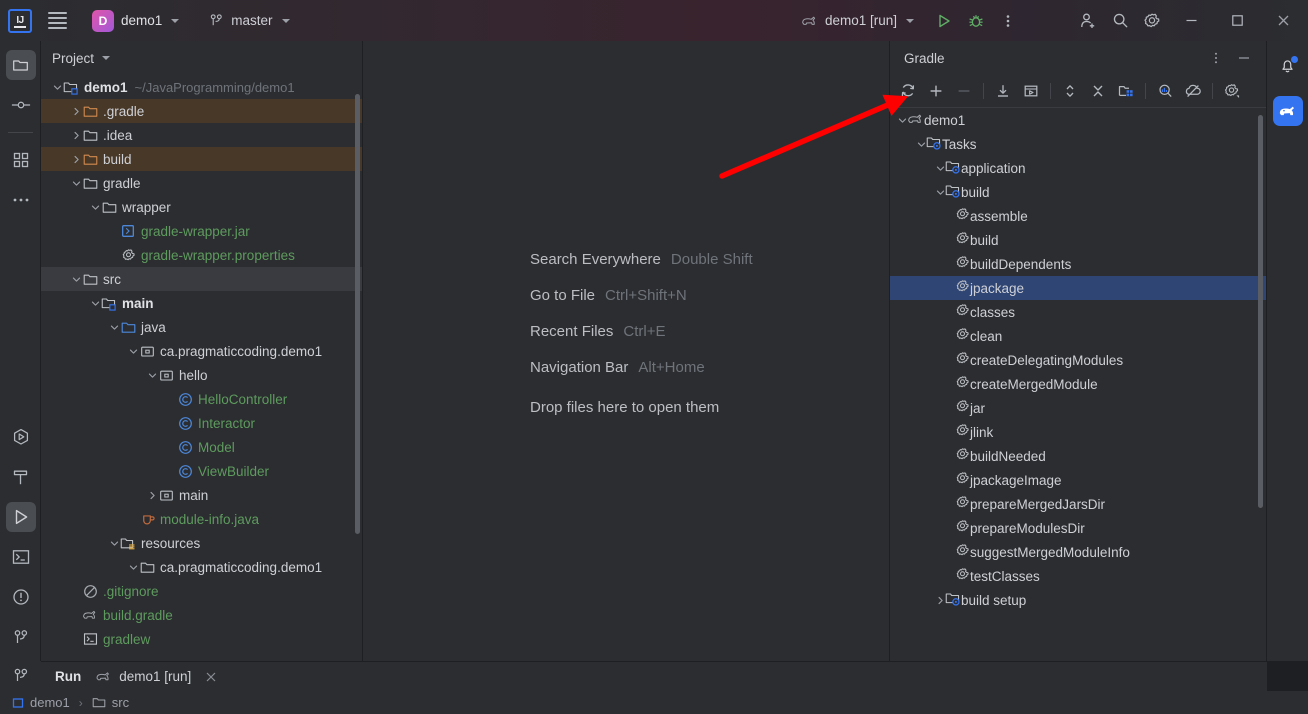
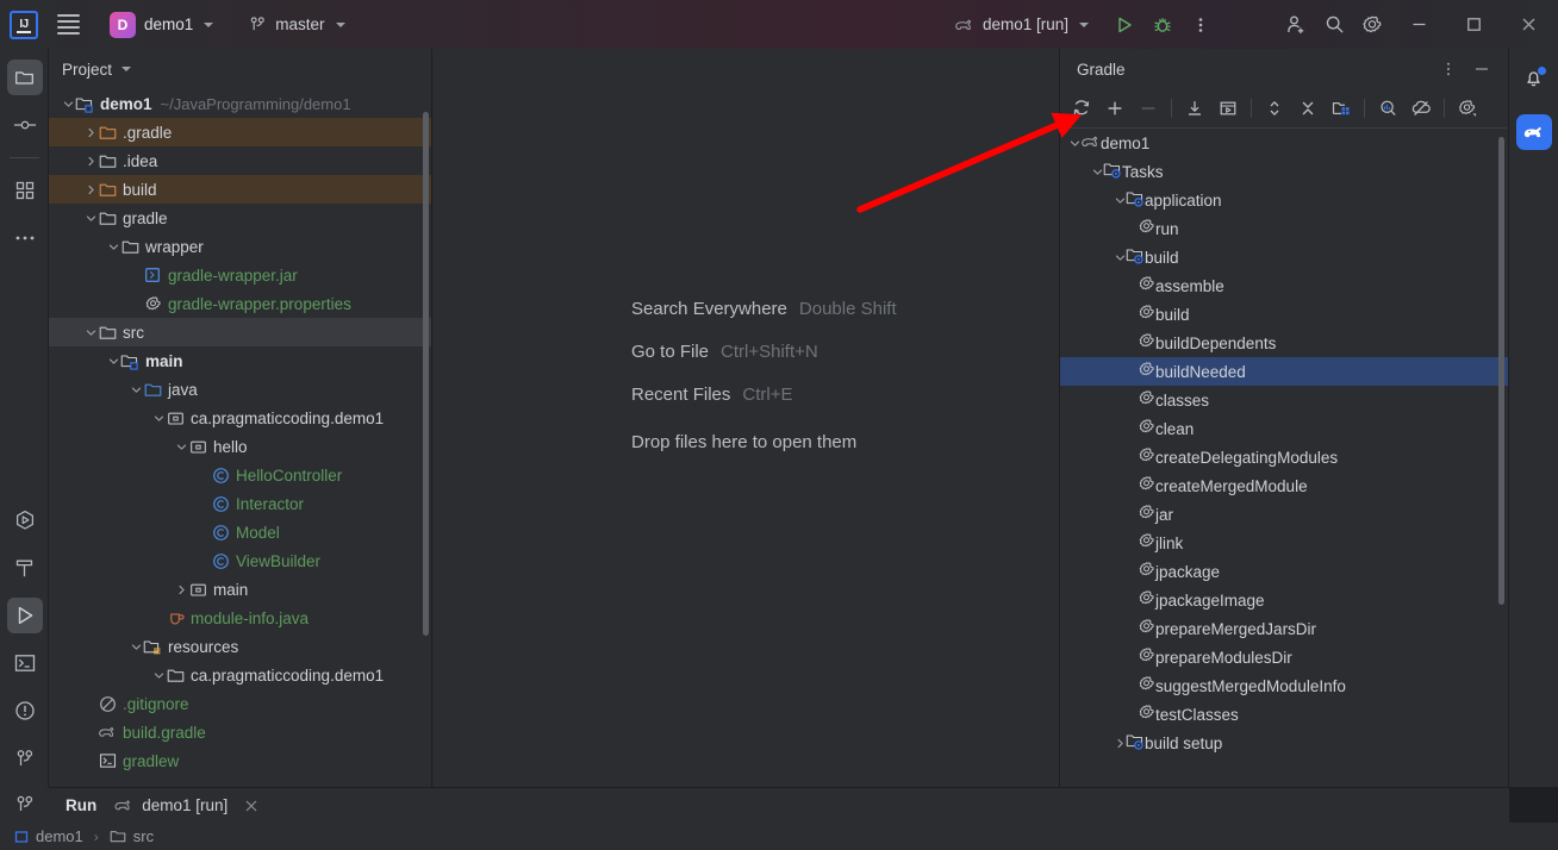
  IJ
  D
  demo1
  master
  demo1 [run]
  Project
  demo1
  ~/JavaProgramming/demo1
  .gradle
  .idea
  build
  gradle
  wrapper
  gradle-wrapper.jar
  gradle-wrapper.properties
  src
  main
  java
  ca.pragmaticcoding.demo1
  hello
  HelloController
  Interactor
  Model
  ViewBuilder
  main
  module-info.java
  resources
  ca.pragmaticcoding.demo1
  .gitignore
  build.gradle
  gradlew
  Search Everywhere
  Double Shift
  Go to File
  Ctrl+Shift+N
  Recent Files
  Ctrl+E
- Navigation Bar
- Alt+Home
  Drop files here to open them
  Gradle
  demo1
  Tasks
  application
+ run
  build
  assemble
  build
  buildDependents
- jpackage
+ buildNeeded
  classes
  clean
  createDelegatingModules
  createMergedModule
  jar
  jlink
- buildNeeded
+ jpackage
  jpackageImage
  prepareMergedJarsDir
  prepareModulesDir
  suggestMergedModuleInfo
  testClasses
  build setup
  Run
  demo1 [run]
  demo1
  ›
  src
